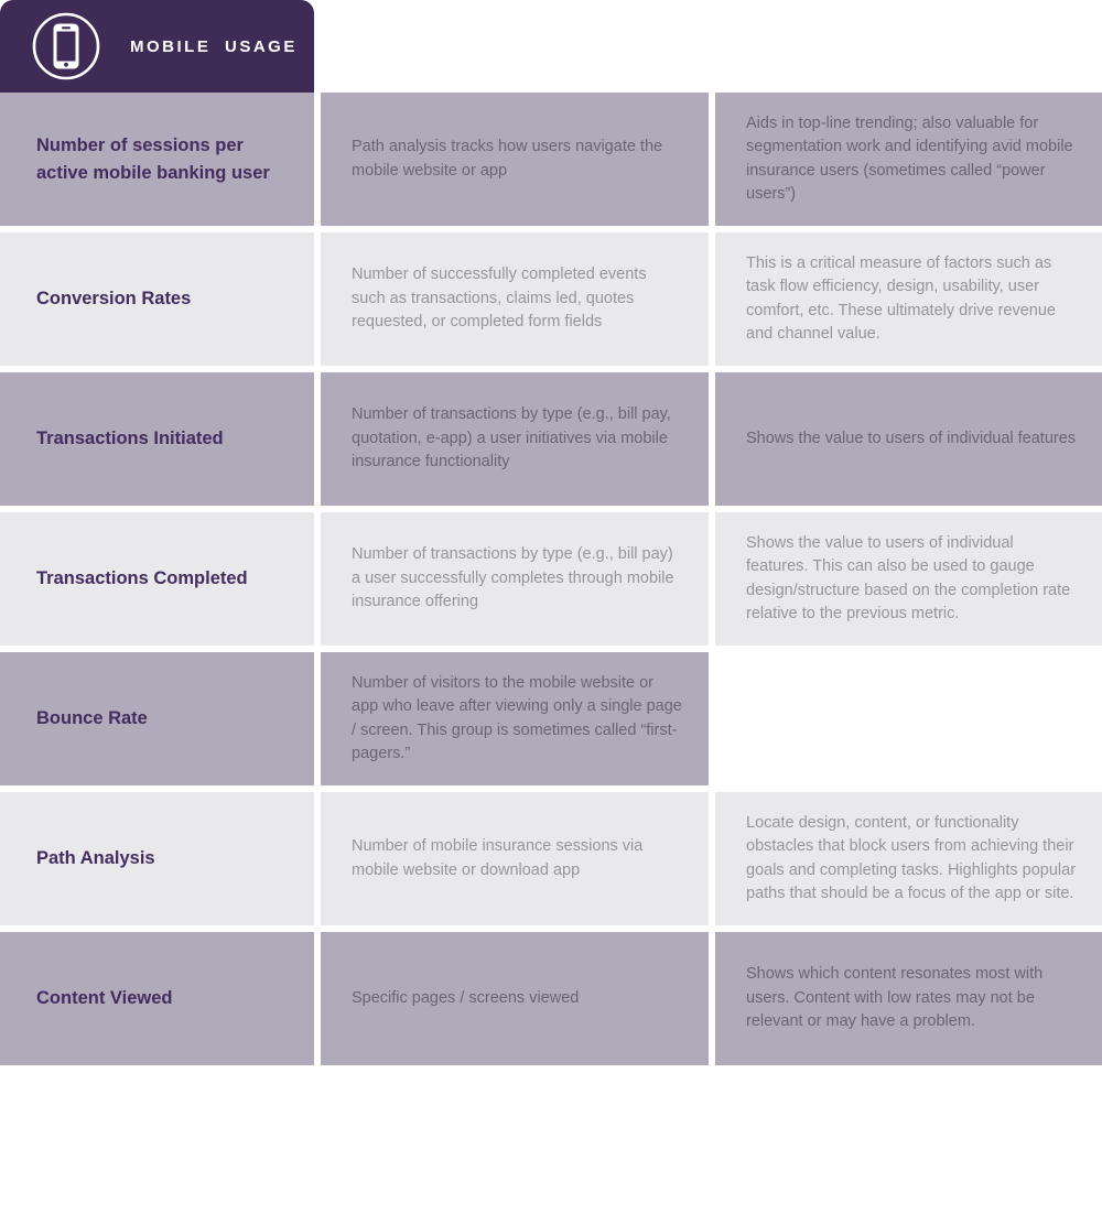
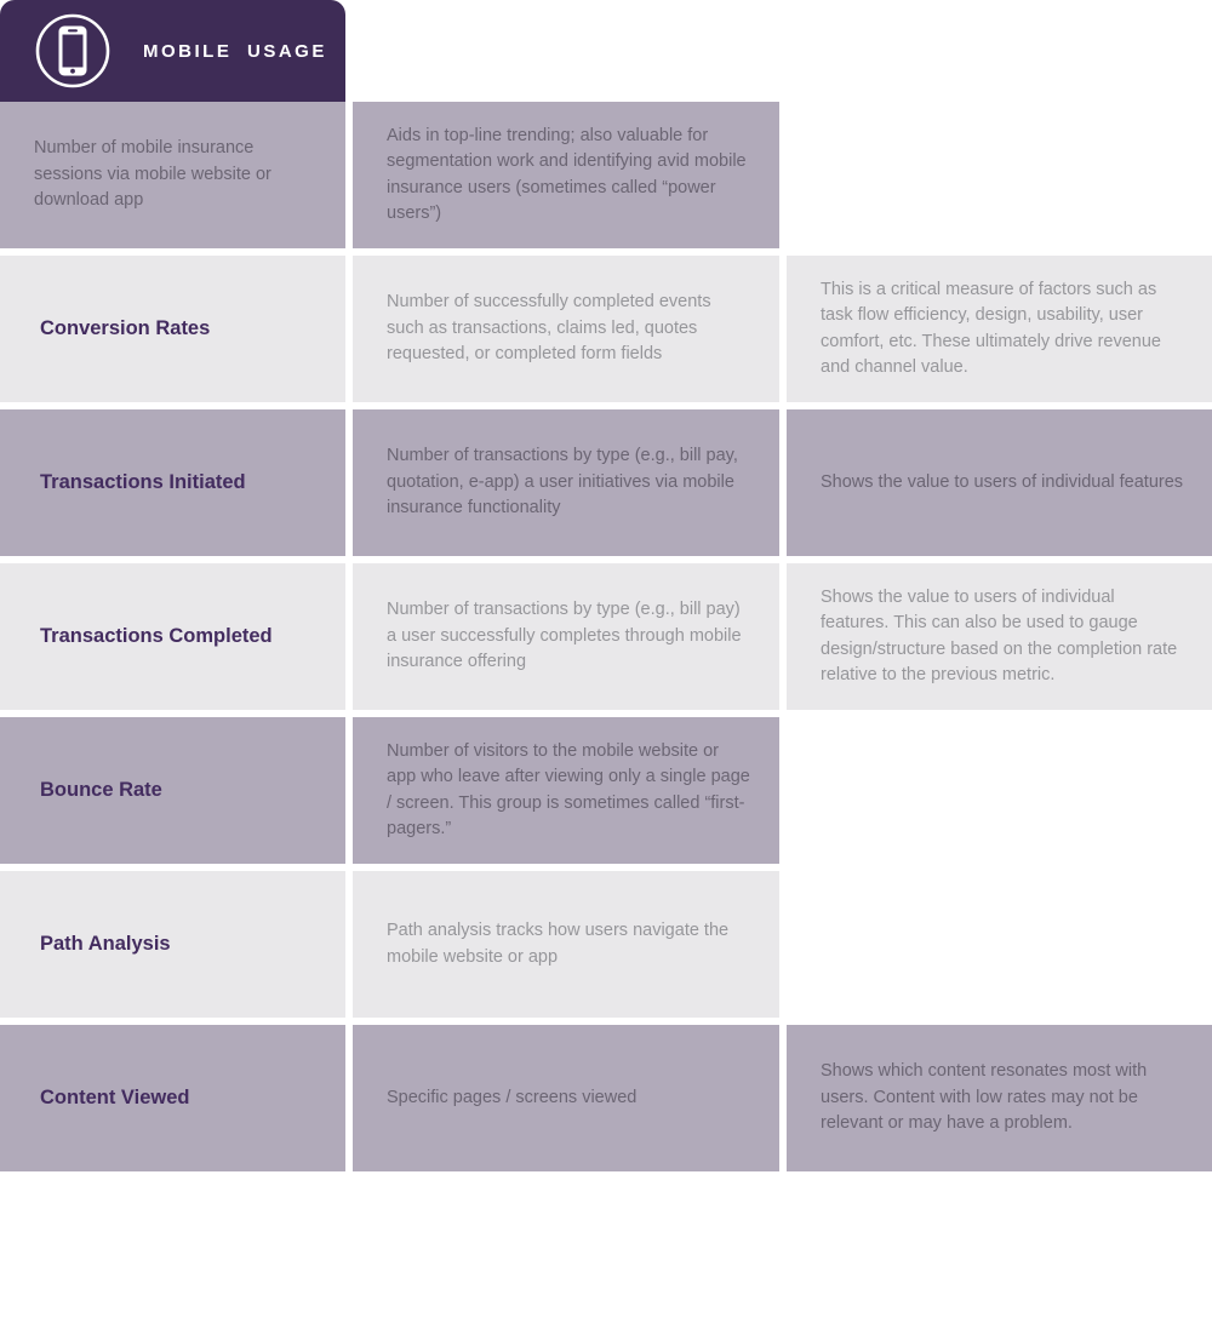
  MOBILE USAGE
- Number of sessions per active mobile banking user
- Path analysis tracks how users navigate the mobile website or app
+ Number of mobile insurance sessions via mobile website or download app
  Aids in top-line trending; also valuable for segmentation work and identifying avid mobile insurance users (sometimes called “power users”)
  Conversion Rates
  Number of successfully completed events such as transactions, claims led, quotes requested, or completed form fields
  This is a critical measure of factors such as task flow efficiency, design, usability, user comfort, etc. These ultimately drive revenue and channel value.
  Transactions Initiated
  Number of transactions by type (e.g., bill pay, quotation, e-app) a user initiatives via mobile insurance functionality
  Shows the value to users of individual features
  Transactions Completed
  Number of transactions by type (e.g., bill pay) a user successfully completes through mobile insurance offering
  Shows the value to users of individual features. This can also be used to gauge design/structure based on the completion rate relative to the previous metric.
  Bounce Rate
  Number of visitors to the mobile website or app who leave after viewing only a single page / screen. This group is sometimes called “first-pagers.”
  Path Analysis
- Number of mobile insurance sessions via mobile website or download app
+ Path analysis tracks how users navigate the mobile website or app
- Locate design, content, or functionality obstacles that block users from achieving their goals and completing tasks. Highlights popular paths that should be a focus of the app or site.
  Content Viewed
  Specific pages / screens viewed
  Shows which content resonates most with users. Content with low rates may not be relevant or may have a problem.
